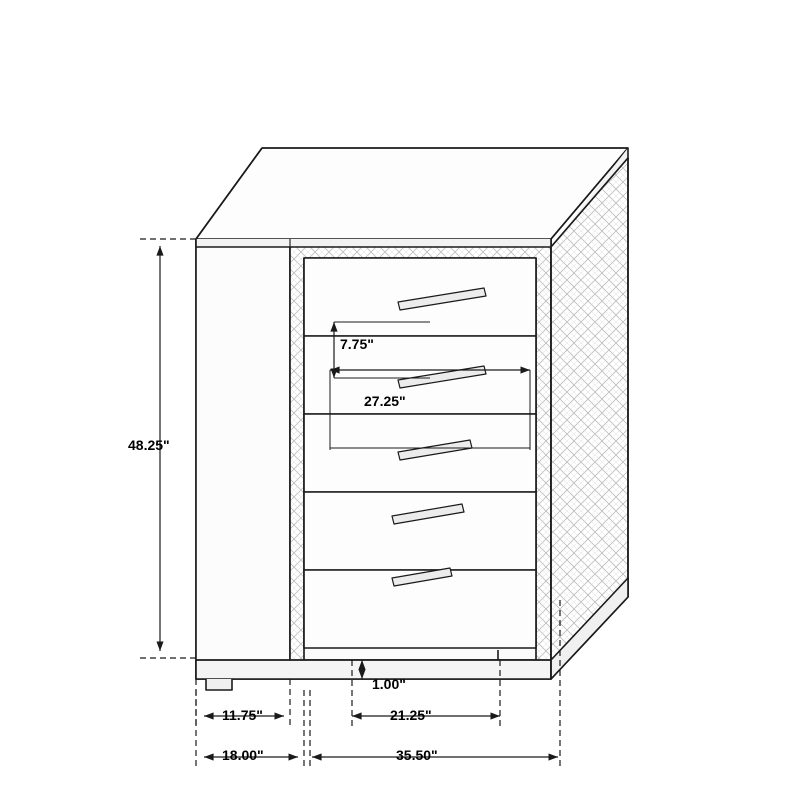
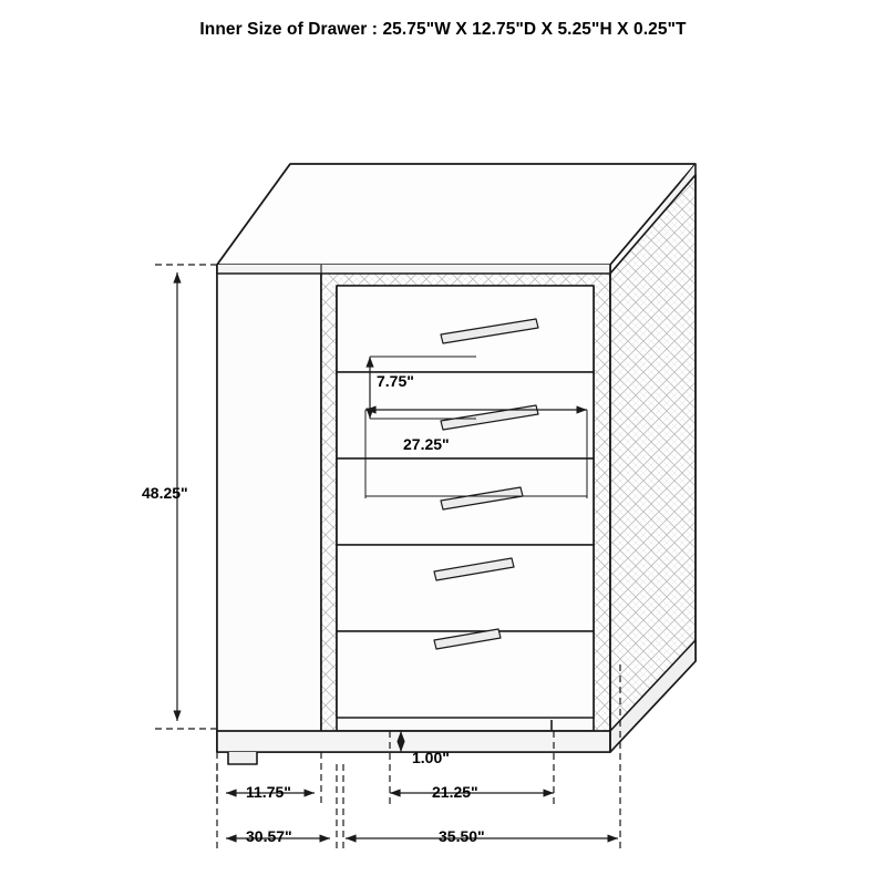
+ Inner Size of Drawer : 25.75"W X 12.75"D X 5.25"H X 0.25"T
  48.25"
  7.75"
  27.25"
  1.00"
  11.75"
- 18.00"
+ 30.57"
  21.25"
  35.50"
